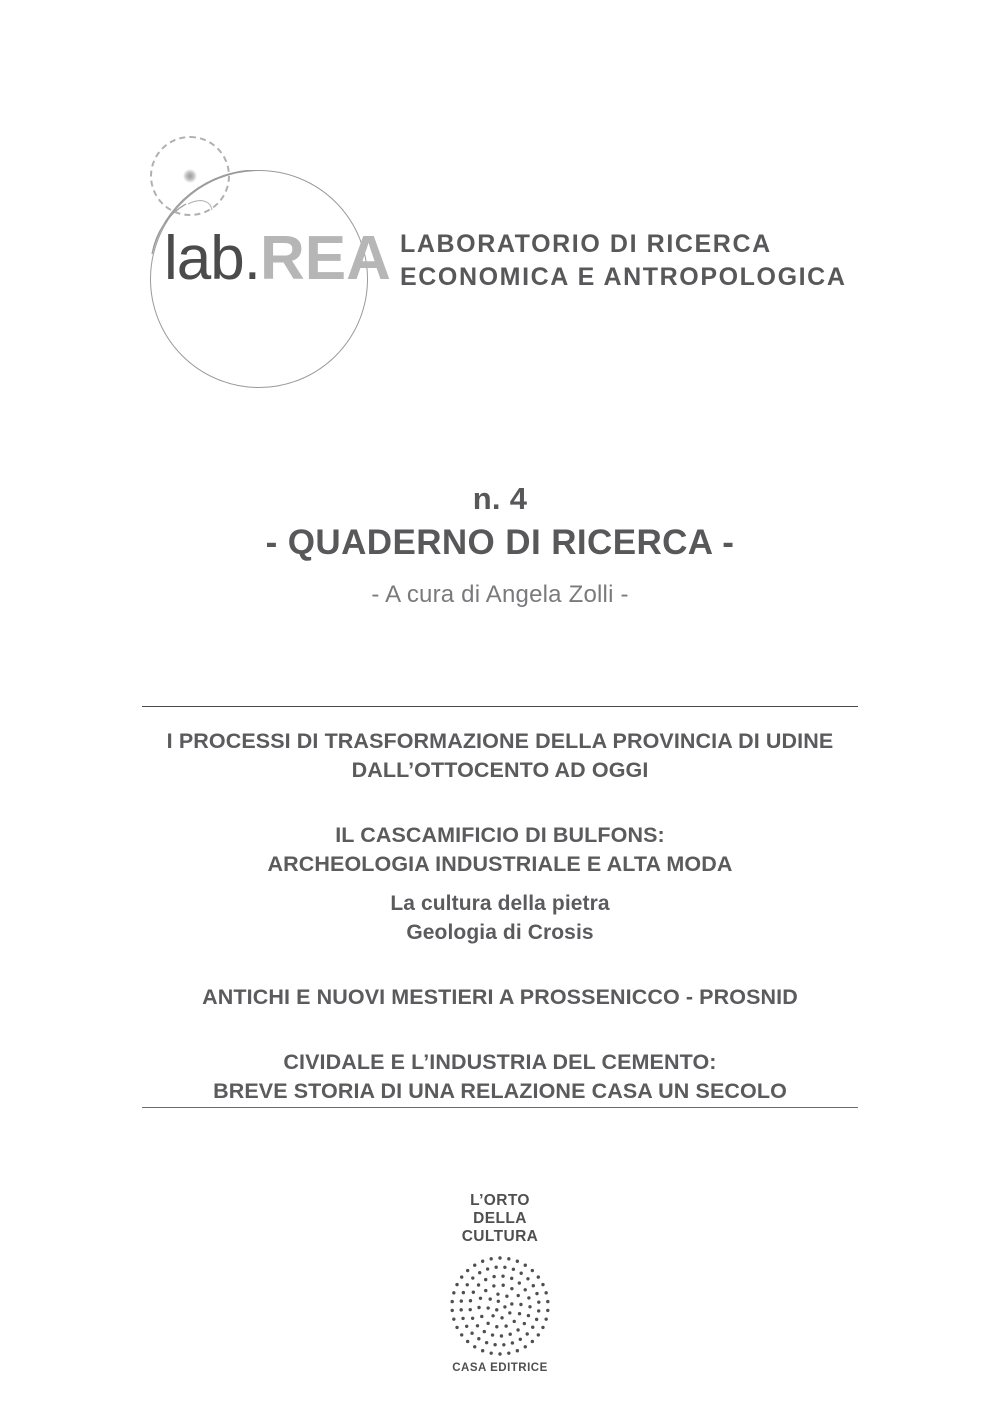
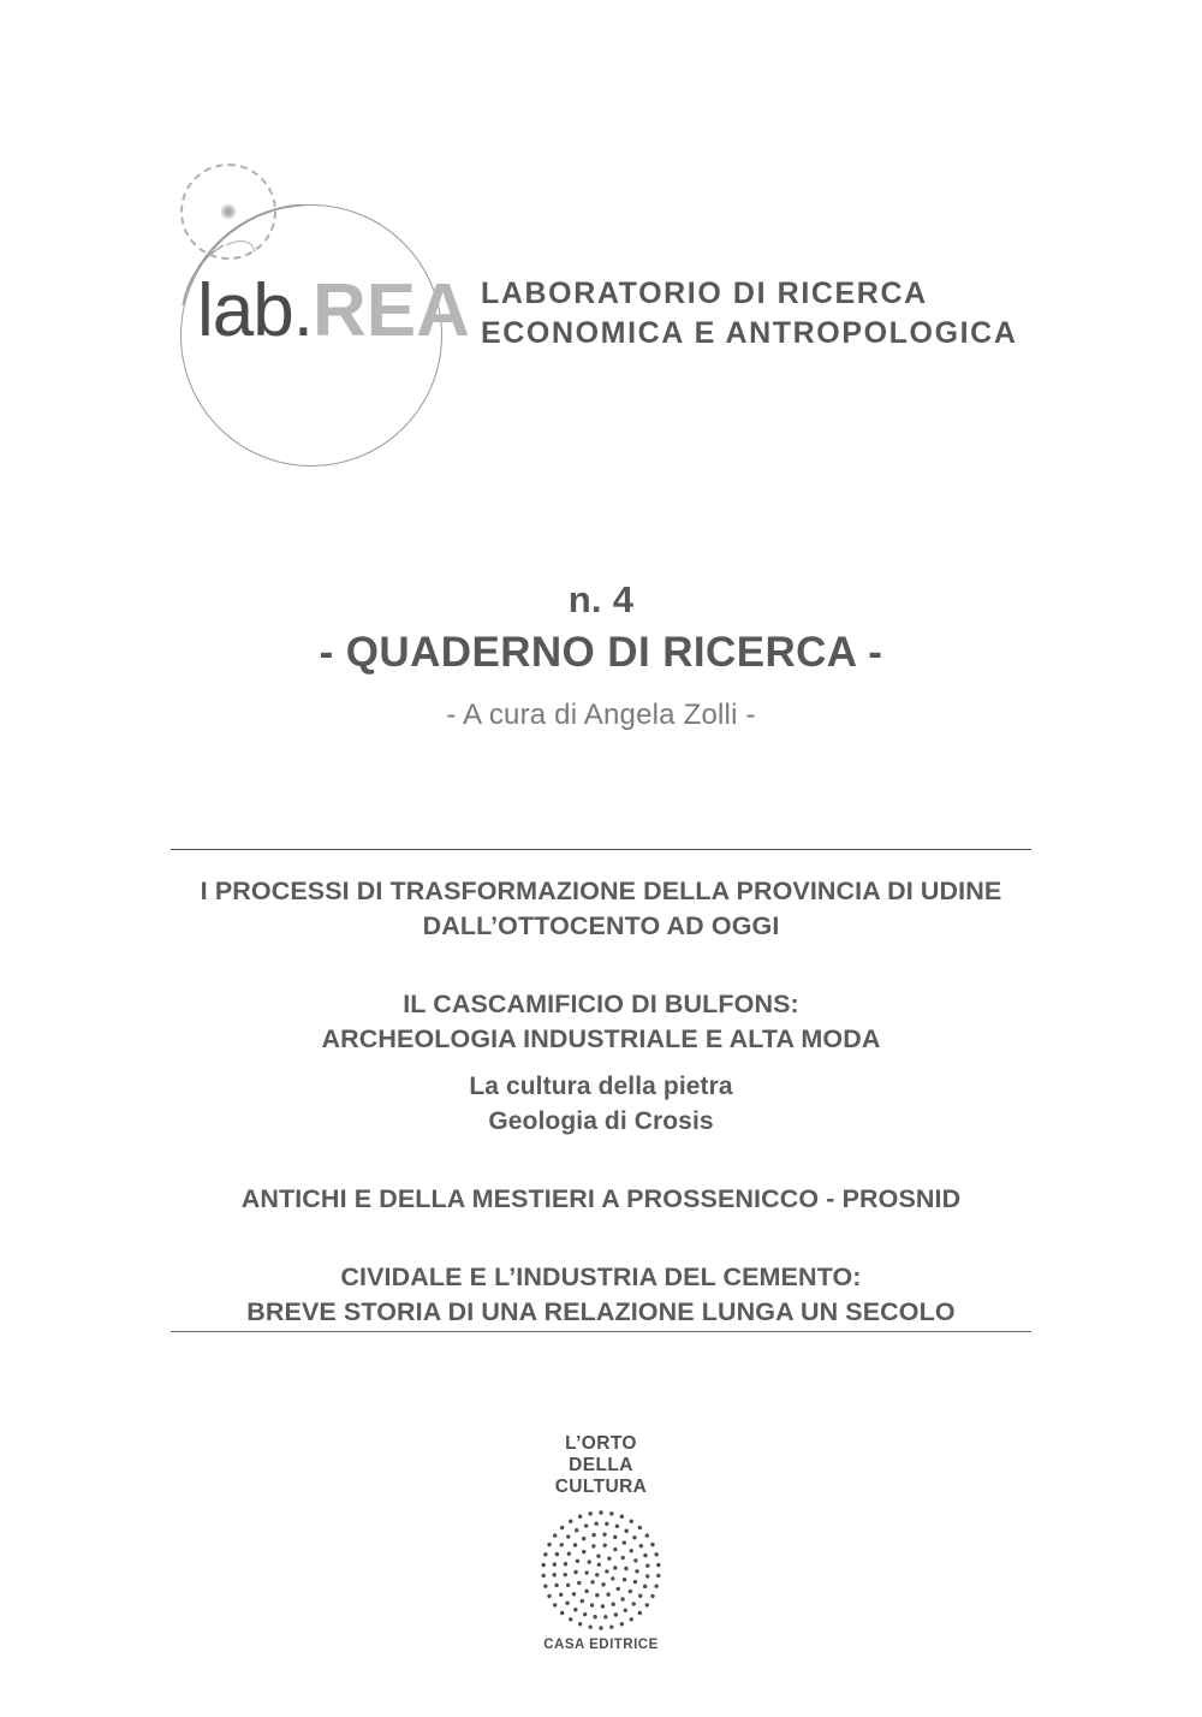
  lab.REA
  LABORATORIO DI RICERCA
  ECONOMICA E ANTROPOLOGICA
  n. 4
  - QUADERNO DI RICERCA -
  - A cura di Angela Zolli -
  I PROCESSI DI TRASFORMAZIONE DELLA PROVINCIA DI UDINE
  DALL’OTTOCENTO AD OGGI
  IL CASCAMIFICIO DI BULFONS:
  ARCHEOLOGIA INDUSTRIALE E ALTA MODA
  La cultura della pietra
  Geologia di Crosis
- ANTICHI E NUOVI MESTIERI A PROSSENICCO - PROSNID
+ ANTICHI E DELLA MESTIERI A PROSSENICCO - PROSNID
  CIVIDALE E L’INDUSTRIA DEL CEMENTO:
- BREVE STORIA DI UNA RELAZIONE CASA UN SECOLO
+ BREVE STORIA DI UNA RELAZIONE LUNGA UN SECOLO
  L’ORTO
  DELLA
  CULTURA
  CASA EDITRICE
